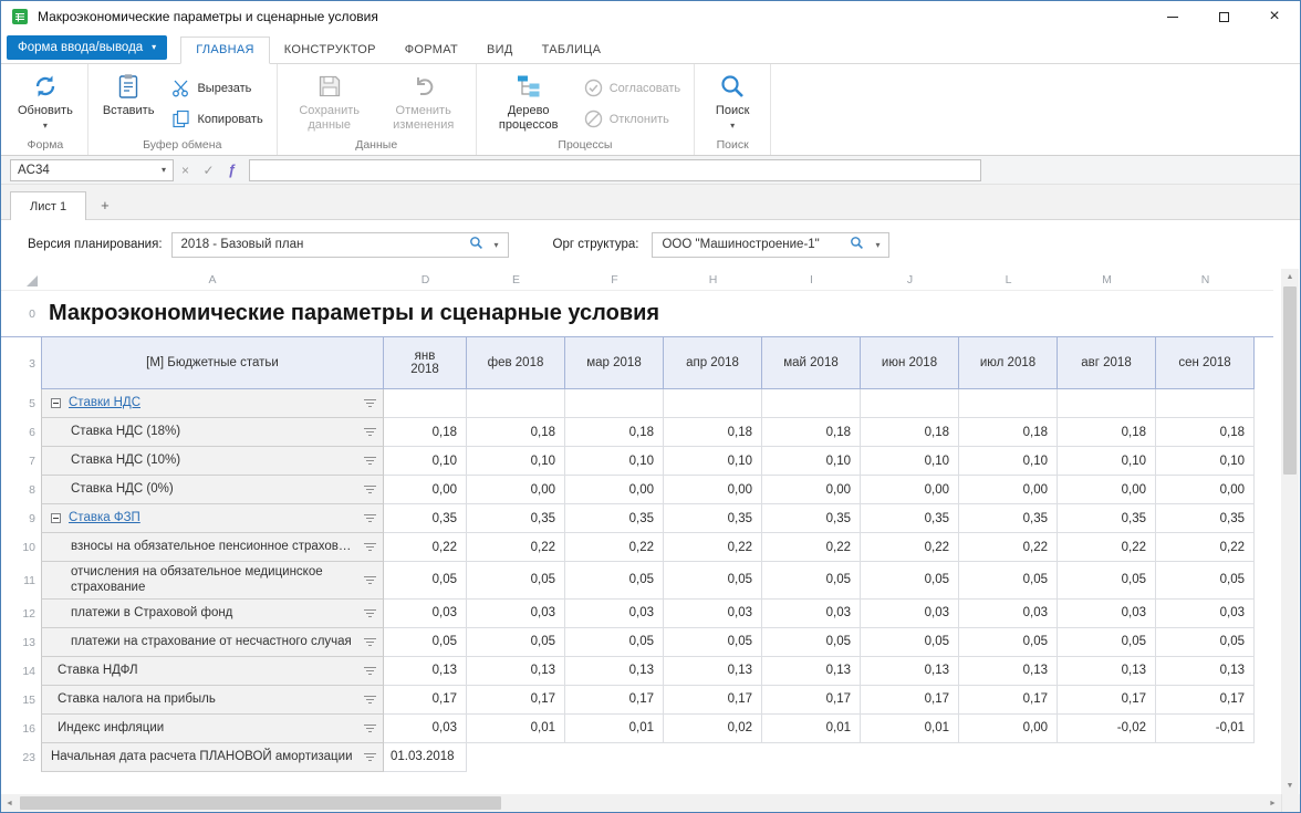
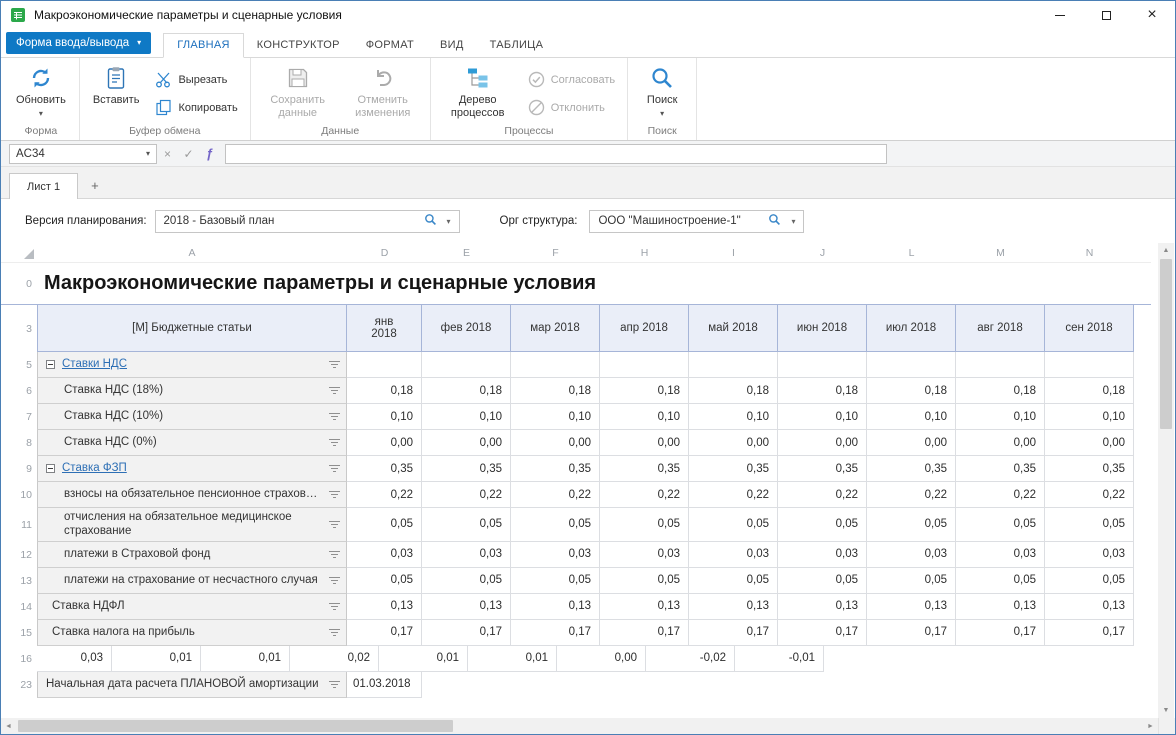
  Макроэкономические параметры и сценарные условия
  ×
  Форма ввода/вывода
  ▾
  ГЛАВНАЯ
  КОНСТРУКТОР
  ФОРМАТ
  ВИД
  ТАБЛИЦА
  Обновить
  ▾
  Форма
  Вставить
  Вырезать
  Копировать
  Буфер обмена
  Сохранить данные
  Отменить изменения
  Данные
  Дерево процессов
  Согласовать
  Отклонить
  Процессы
  Поиск
  ▾
  Поиск
  AC34
  ▾
  ×
  ✓
  ƒ
  Лист 1
  +
  Версия планирования:
  2018 - Базовый план
  ▾
  Орг структура:
  ООО "Машиностроение-1"
  ▾
  A
  D
  E
  F
  H
  I
  J
  L
  M
  N
  0
  Макроэкономические параметры и сценарные условия
  3
  [М] Бюджетные статьи
  янв
  2018
  фев 2018
  мар 2018
  апр 2018
  май 2018
  июн 2018
  июл 2018
  авг 2018
  сен 2018
  5
  Ставки НДС
  6
  Ставка НДС (18%)
  0,18
  0,18
  0,18
  0,18
  0,18
  0,18
  0,18
  0,18
  0,18
  7
  Ставка НДС (10%)
  0,10
  0,10
  0,10
  0,10
  0,10
  0,10
  0,10
  0,10
  0,10
  8
  Ставка НДС (0%)
  0,00
  0,00
  0,00
  0,00
  0,00
  0,00
  0,00
  0,00
  0,00
  9
  Ставка ФЗП
  0,35
  0,35
  0,35
  0,35
  0,35
  0,35
  0,35
  0,35
  0,35
  10
  взносы на обязательное пенсионное страхов…
  0,22
  0,22
  0,22
  0,22
  0,22
  0,22
  0,22
  0,22
  0,22
  11
  отчисления на обязательное медицинское страхование
  0,05
  0,05
  0,05
  0,05
  0,05
  0,05
  0,05
  0,05
  0,05
  12
  платежи в Страховой фонд
  0,03
  0,03
  0,03
  0,03
  0,03
  0,03
  0,03
  0,03
  0,03
  13
  платежи на страхование от несчастного случая
  0,05
  0,05
  0,05
  0,05
  0,05
  0,05
  0,05
  0,05
  0,05
  14
  Ставка НДФЛ
  0,13
  0,13
  0,13
  0,13
  0,13
  0,13
  0,13
  0,13
  0,13
  15
  Ставка налога на прибыль
  0,17
  0,17
  0,17
  0,17
  0,17
  0,17
  0,17
  0,17
  0,17
  16
- Индекс инфляции
  0,03
  0,01
  0,01
  0,02
  0,01
  0,01
  0,00
  -0,02
  -0,01
  23
  Начальная дата расчета ПЛАНОВОЙ амортизации
  01.03.2018
